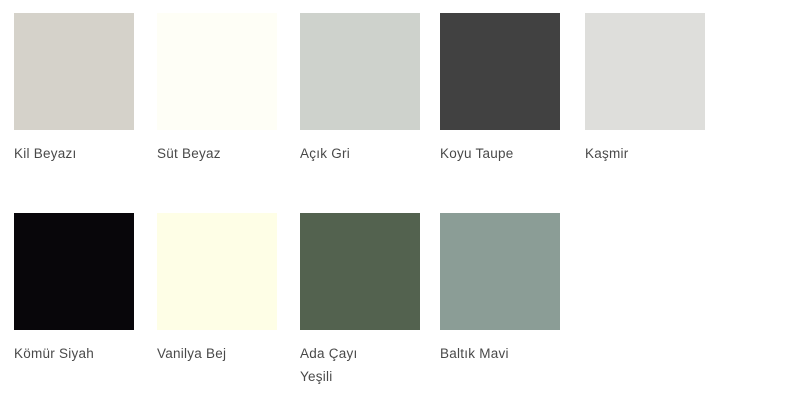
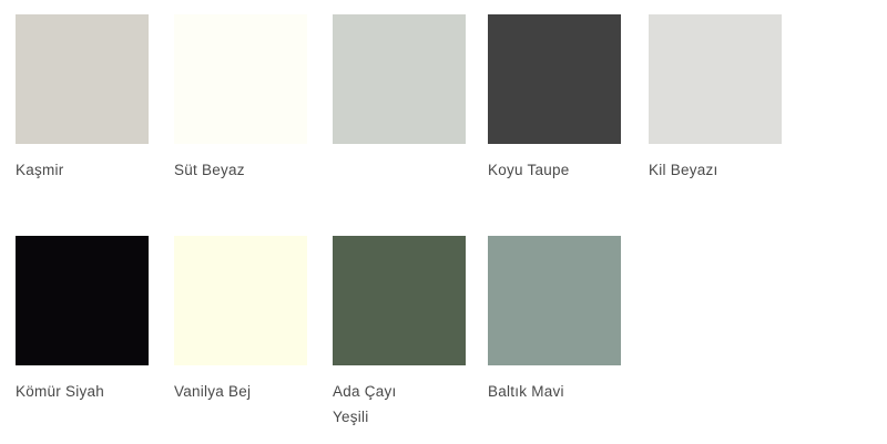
- Kil Beyazı
+ Kaşmir
  Süt Beyaz
- Açık Gri
  Koyu Taupe
- Kaşmir
+ Kil Beyazı
  Kömür Siyah
  Vanilya Bej
  Ada Çayı
  Yeşili
  Baltık Mavi
